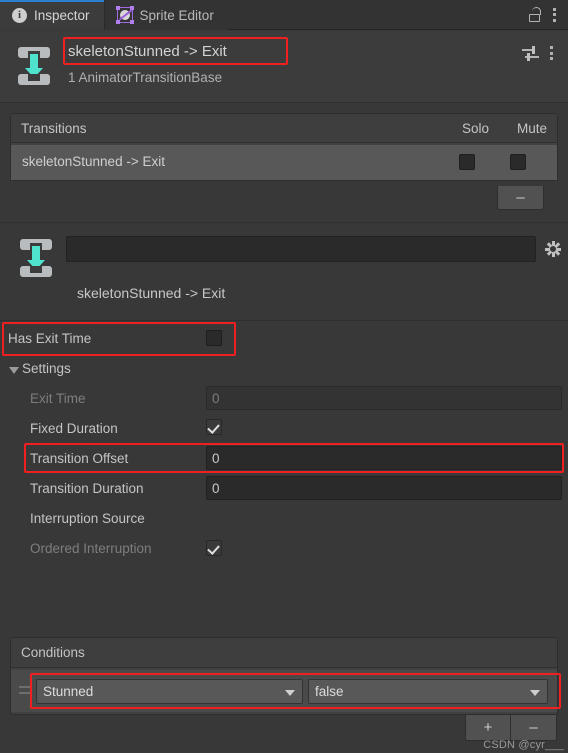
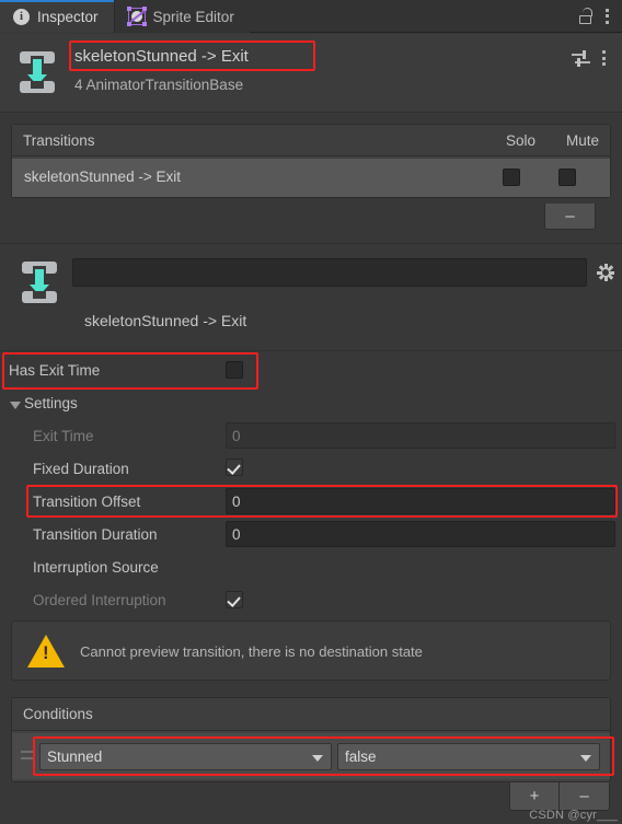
  i
  Inspector
  Sprite Editor
  skeletonStunned -> Exit
- 1 AnimatorTransitionBase
+ 4 AnimatorTransitionBase
  Transitions
  Solo
  Mute
  skeletonStunned -> Exit
  –
  skeletonStunned -> Exit
  Has Exit Time
  Settings
  Exit Time
  0
  Fixed Duration
  Transition Offset
  0
  Transition Duration
  0
  Interruption Source
  Ordered Interruption
+ !
+ Cannot preview transition, there is no destination state
  Conditions
  Stunned
  false
  +
  –
  CSDN @cyr___
